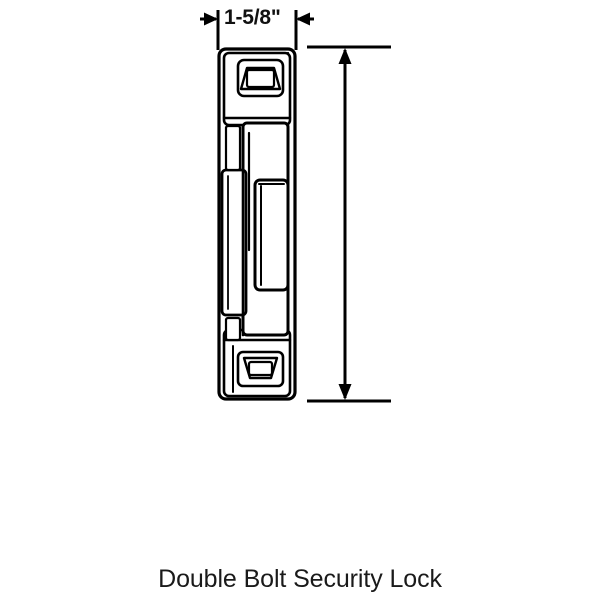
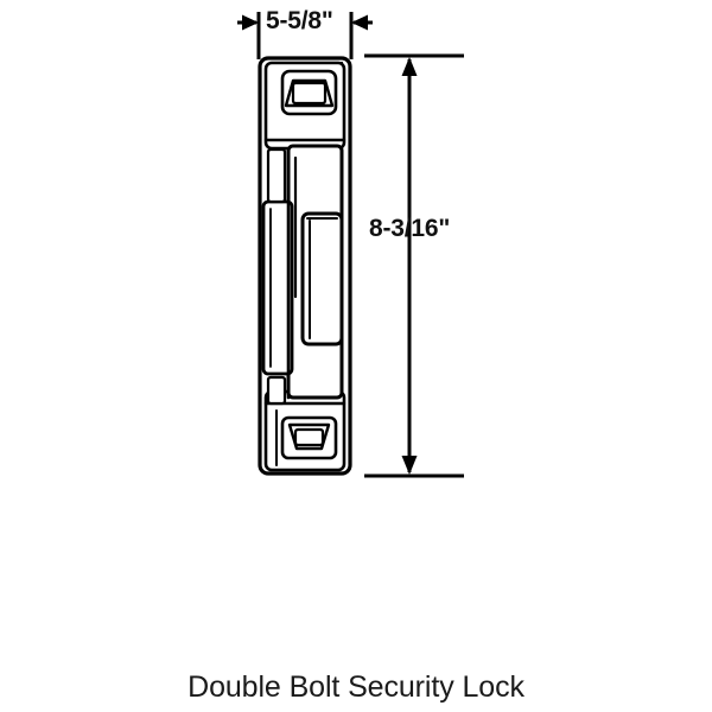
- 1-5/8"
+ 5-5/8"
+ 8-3/16"
  Double Bolt Security Lock
